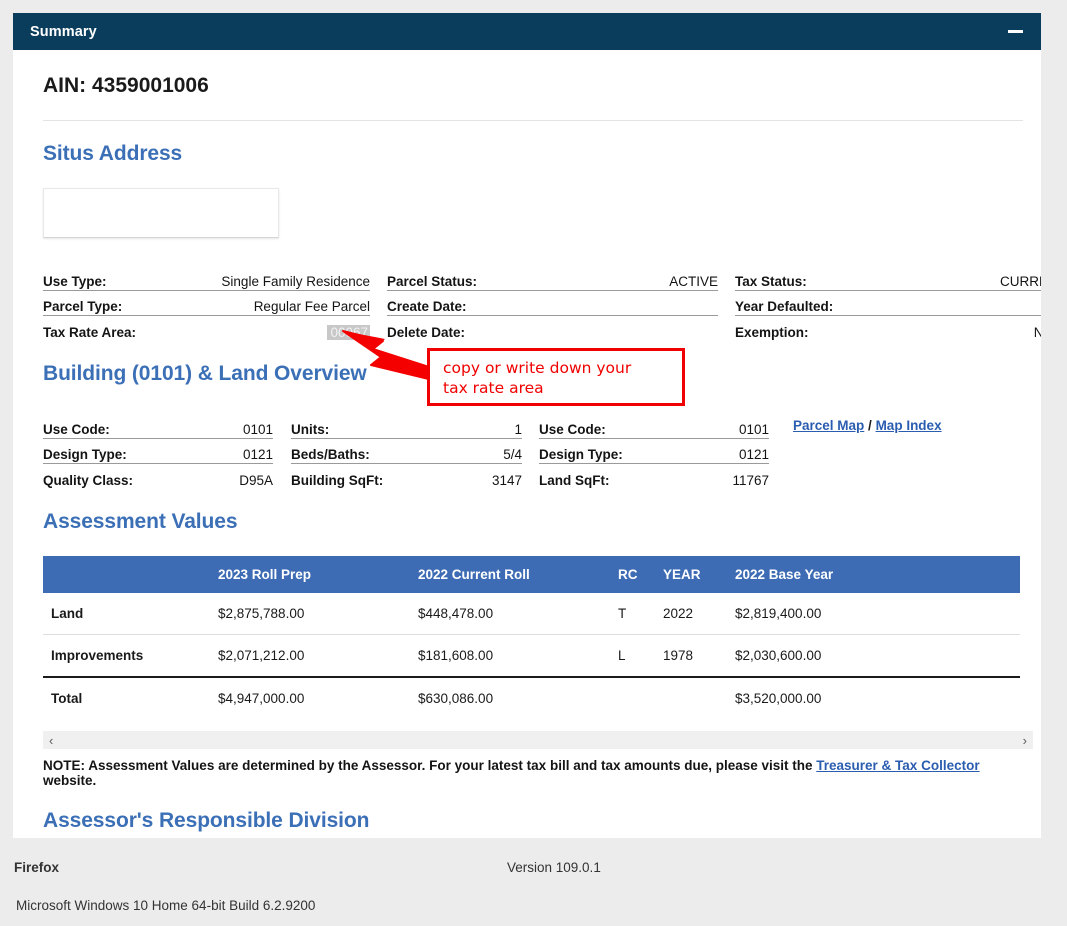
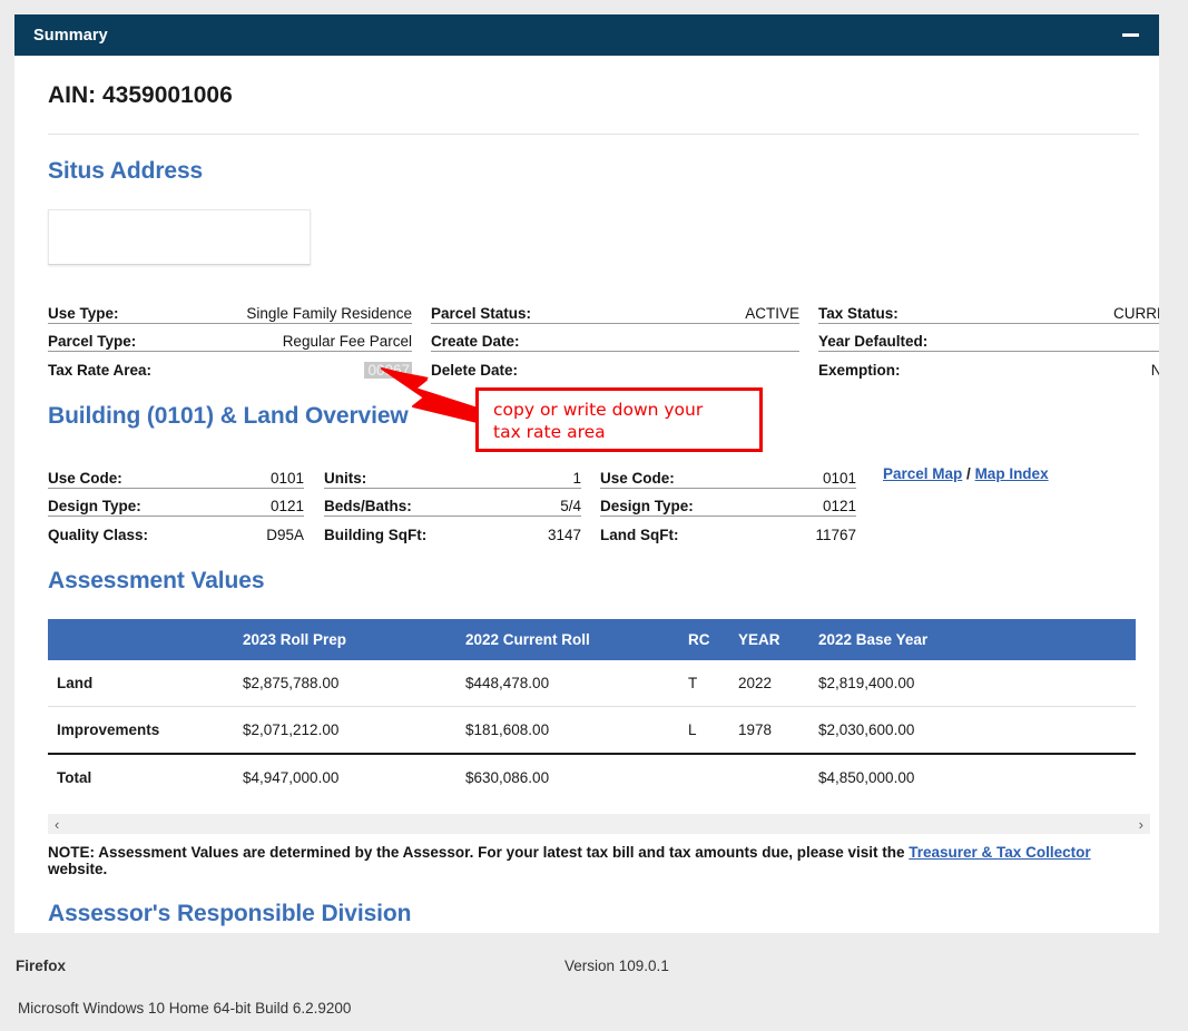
  Summary
  AIN: 4359001006
  Situs Address
  Use Type:
  Single Family Residence
  Parcel Type:
  Regular Fee Parcel
  Tax Rate Area:
  0067
  Parcel Status:
  ACTIVE
  Create Date:
  Delete Date:
  Tax Status:
  Year Defaulted:
  Exemption:
  Building (0101) & Land Overview
  Use Code:
  0101
  Design Type:
  0121
  Quality Class:
  D95A
  Units:
  1
  Beds/Baths:
  5/4
  Building SqFt:
  3147
  Use Code:
  0101
  Design Type:
  0121
  Land SqFt:
  11767
  Parcel Map / Map Index
  Assessment Values
  	2023 Roll Prep	2022 Current Roll	RC	YEAR	2022 Base Year
  Land	$2,875,788.00	$448,478.00	T	2022	$2,819,400.00
  Improvements	$2,071,212.00	$181,608.00	L	1978	$2,030,600.00
- Total	$4,947,000.00	$630,086.00			$3,520,000.00
+ Total	$4,947,000.00	$630,086.00			$4,850,000.00
  ‹
  ›
  NOTE: Assessment Values are determined by the Assessor. For your latest tax bill and tax amounts due, please visit the Treasurer & Tax Collector website.
  Assessor's Responsible Division
  copy or write down your
  tax rate area
  Firefox
  Version 109.0.1
  Microsoft Windows 10 Home 64-bit Build 6.2.9200
